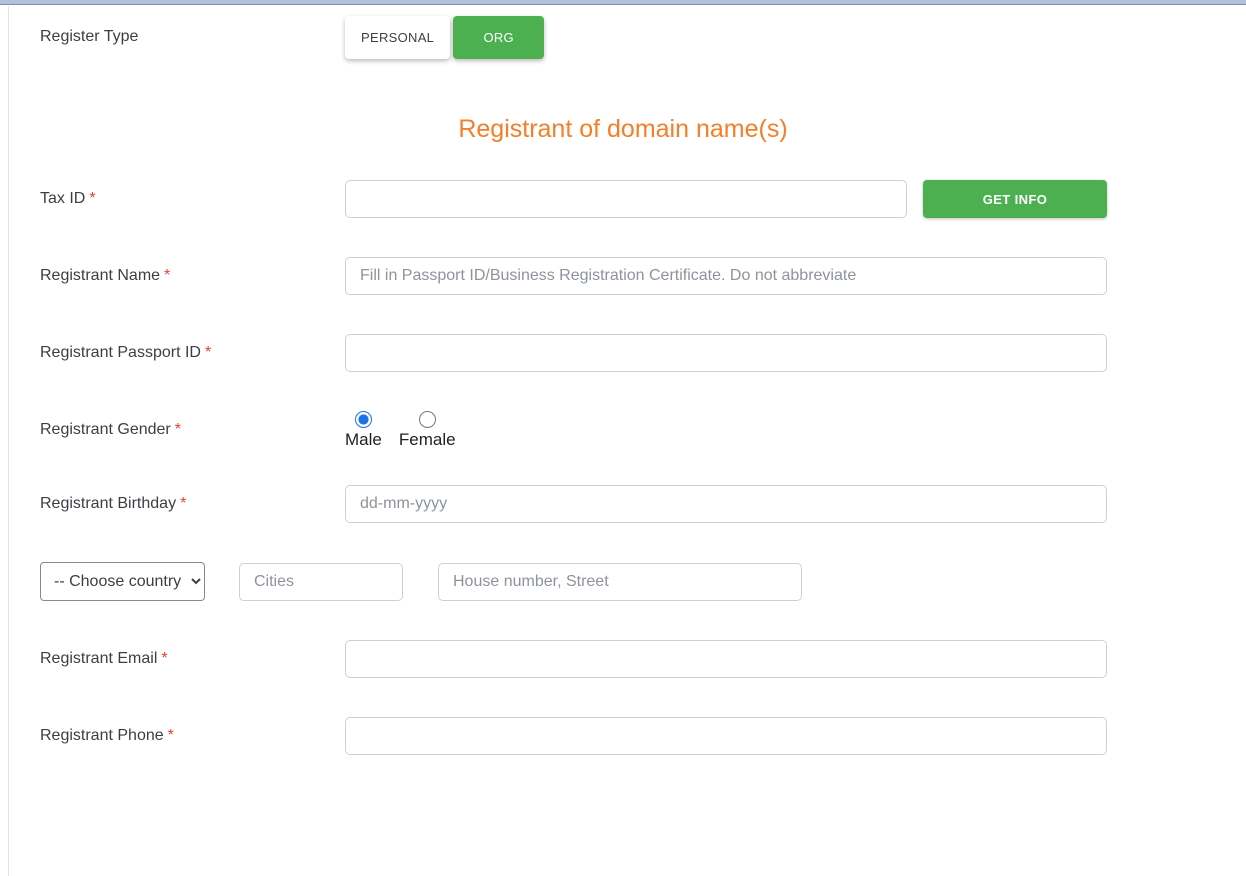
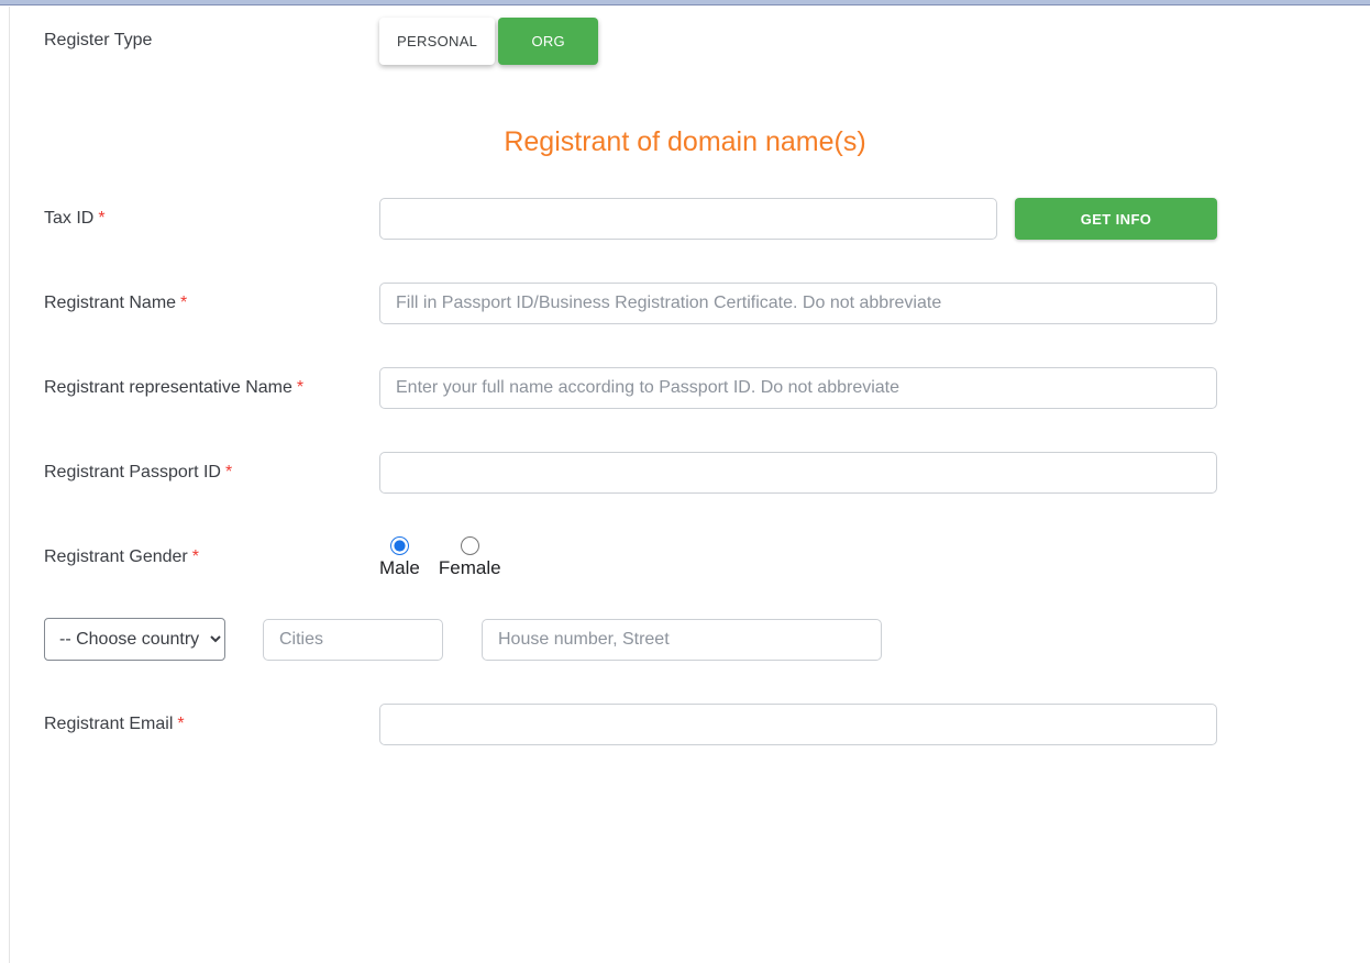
  Register Type
  PERSONAL
  ORG
  Registrant of domain name(s)
  Tax ID *
  GET INFO
  Registrant Name *
  Fill in Passport ID/Business Registration Certificate. Do not abbreviate
+ Registrant representative Name *
+ Enter your full name according to Passport ID. Do not abbreviate
  Registrant Passport ID *
  Registrant Gender *
  Male
  Female
- Registrant Birthday *
- dd-mm-yyyy
  -- Choose country
  Cities
  House number, Street
  Registrant Email *
- Registrant Phone *
